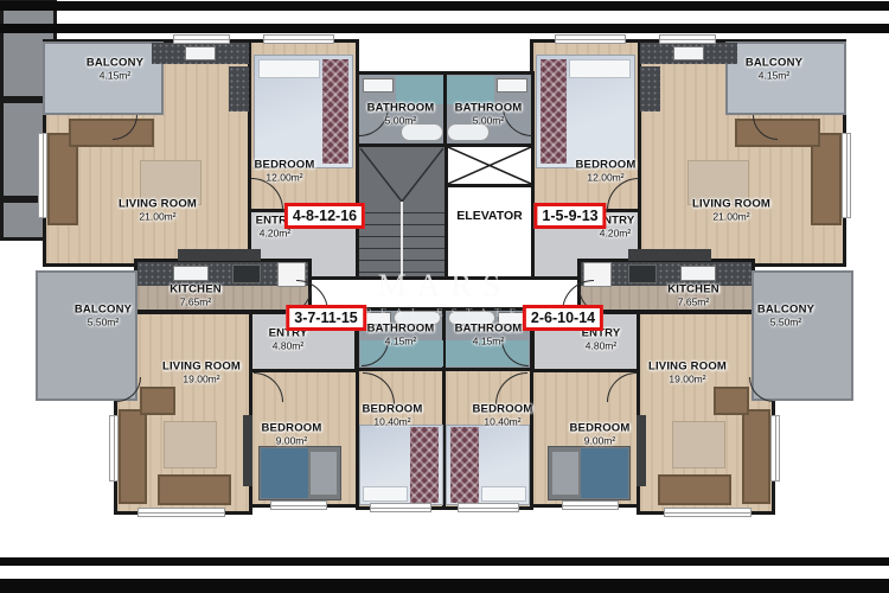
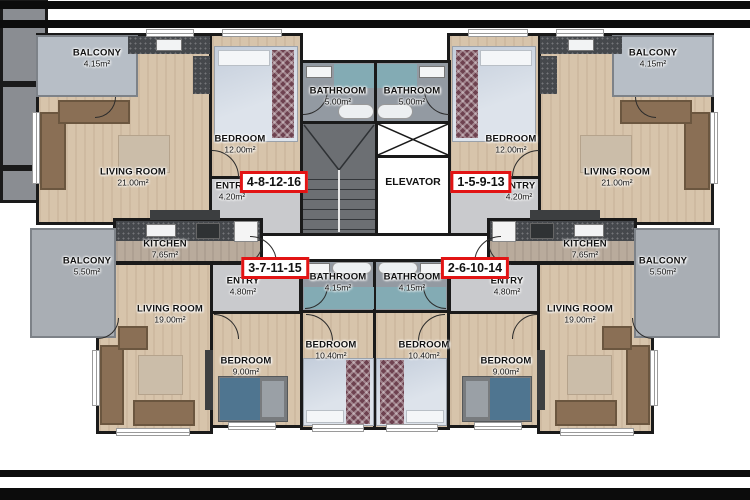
  ELEVATOR
  BALCONY
  4.15m²
  LIVING ROOM
  21.00m²
  BEDROOM
  12.00m²
  ENTR
  4.20m²
  BATHROOM
  5.00m²
  BATHROOM
  5.00m²
  BEDROOM
  12.00m²
  LIVING ROOM
  21.00m²
  BALCONY
  4.15m²
  NTRY
  4.20m²
  KITCHEN
  7.65m²
  BALCONY
  5.50m²
  ENTRY
  4.80m²
  KITCHEN
  7.65m²
  BALCONY
  5.50m²
  ENTRY
  4.80m²
  BATHROOM
  4.15m²
  BATHROOM
  4.15m²
  LIVING ROOM
  19.00m²
  BEDROOM
  9.00m²
  BEDROOM
  10.40m²
  BEDROOM
  10.40m²
  BEDROOM
  9.00m²
  LIVING ROOM
  19.00m²
  4-8-12-16
  1-5-9-13
  3-7-11-15
  2-6-10-14
- MARS
- REAL ESTATE
